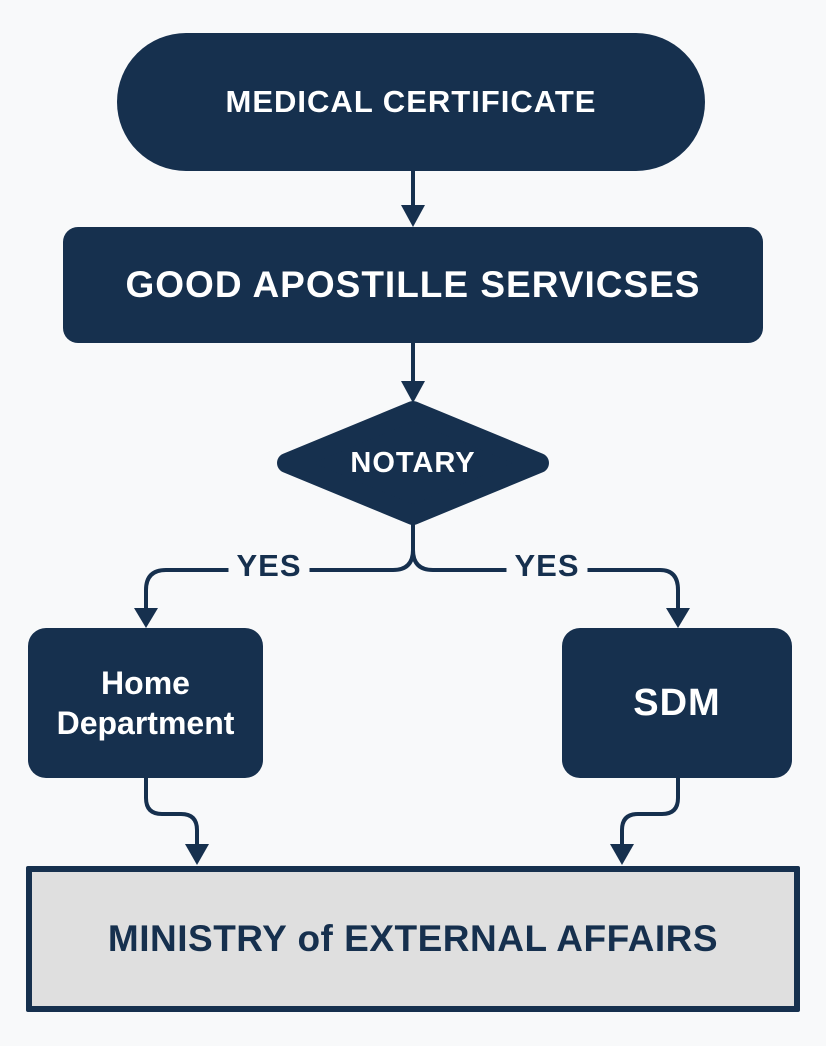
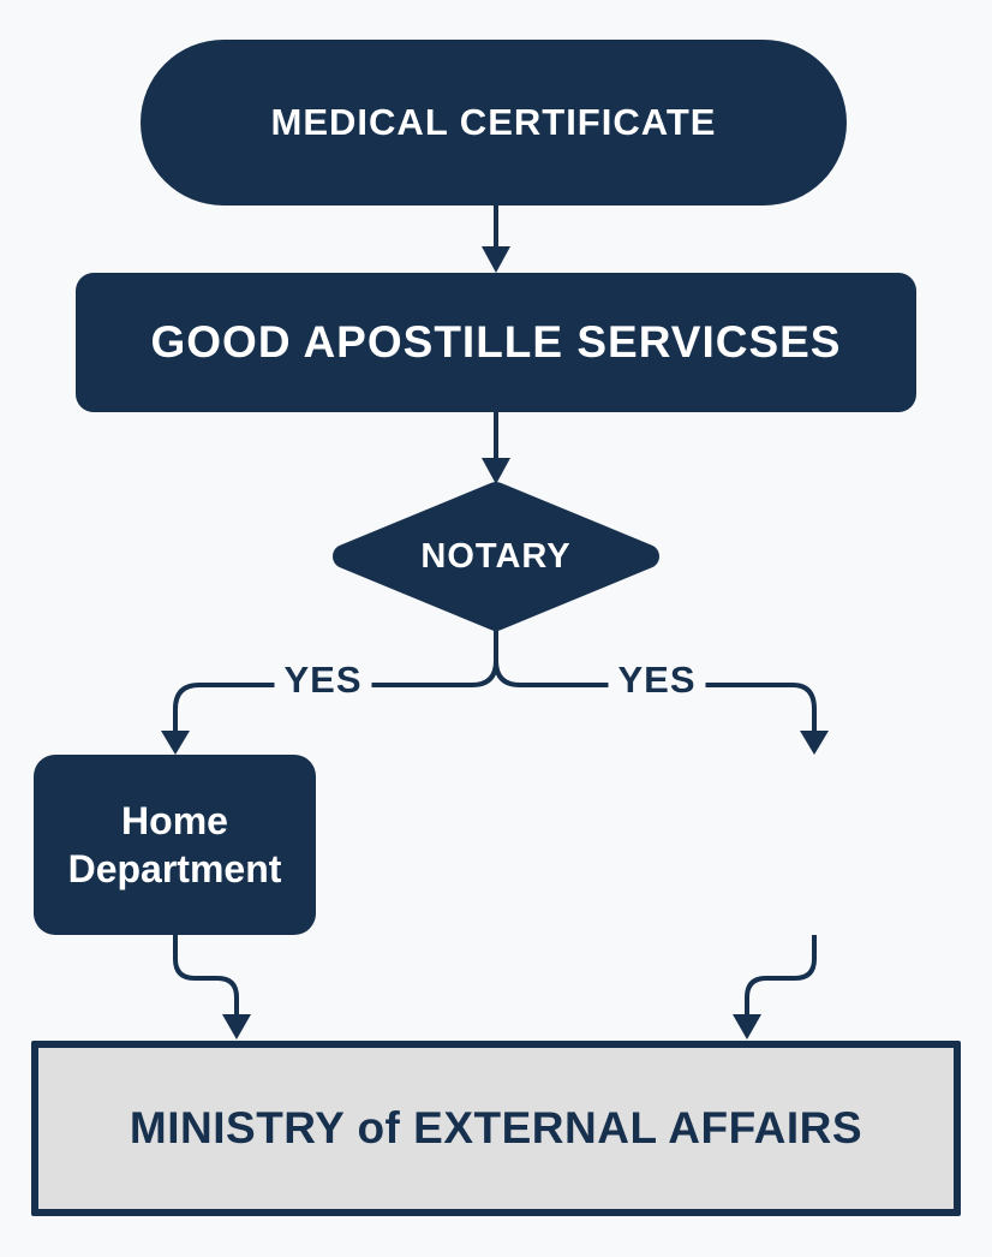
  MEDICAL CERTIFICATE
  GOOD APOSTILLE SERVICSES
  NOTARY
  YES
  YES
  Home Department
- SDM
  MINISTRY of EXTERNAL AFFAIRS
